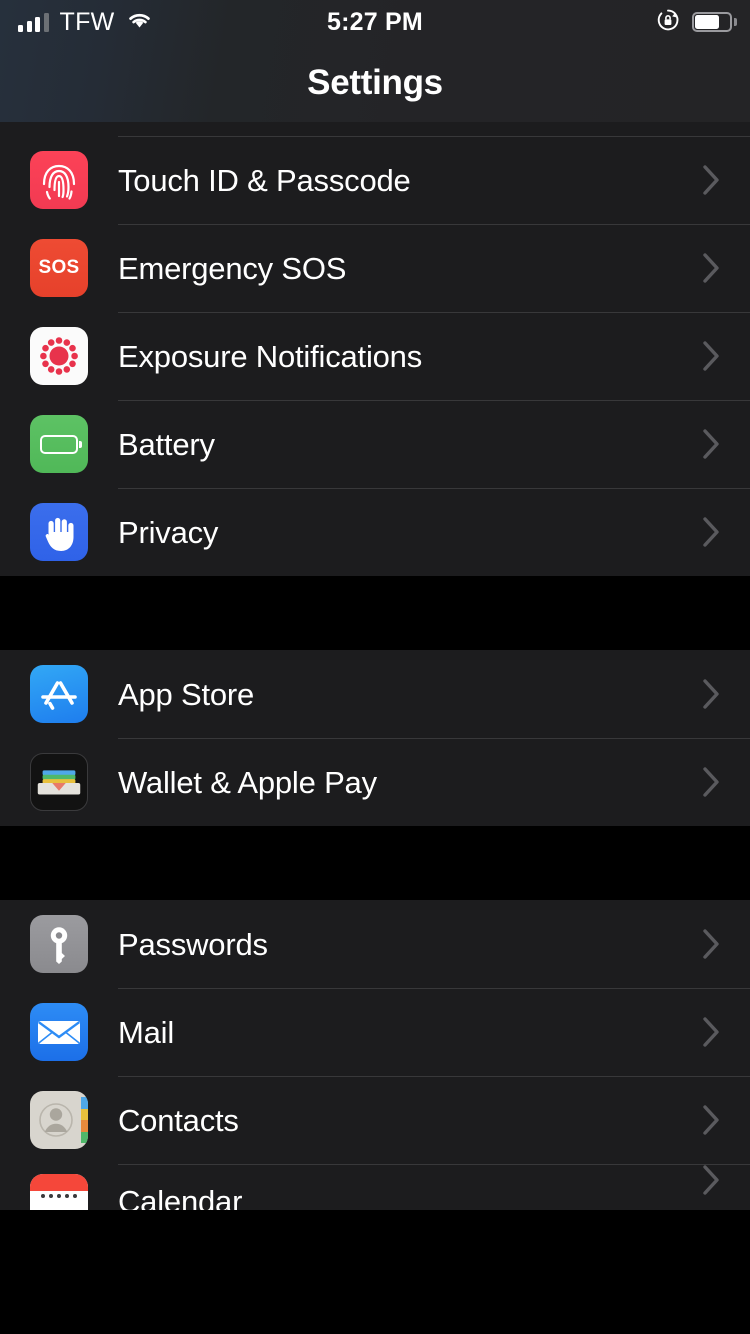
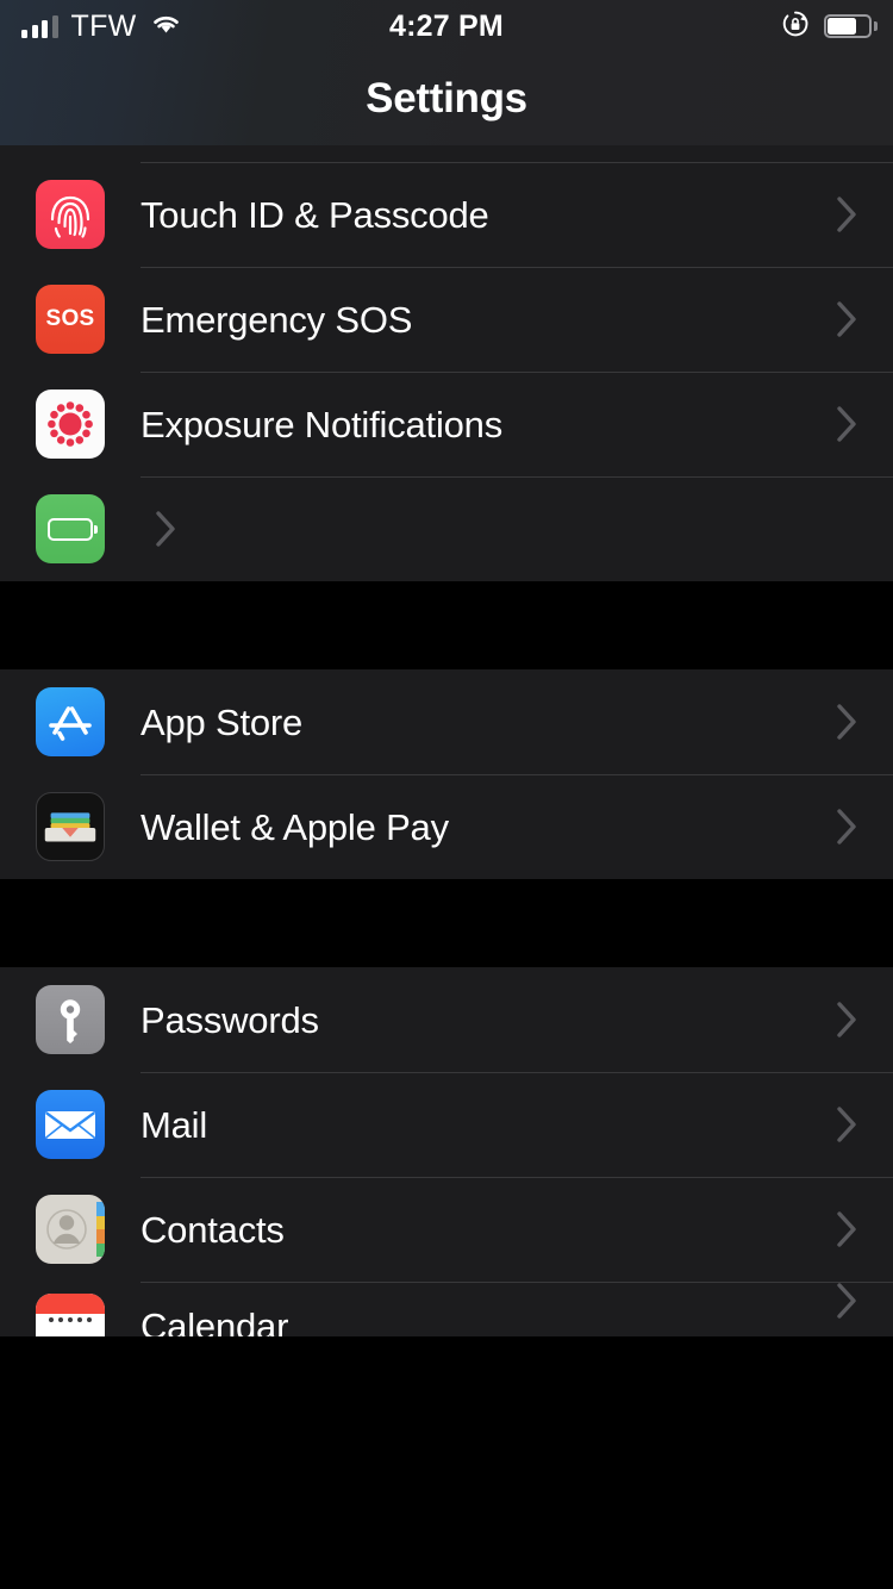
  Touch ID & Passcode
  SOS
  Emergency SOS
  Exposure Notifications
- Battery
- Privacy
  App Store
  Wallet & Apple Pay
  Passwords
  Mail
  Contacts
  Calendar
  TFW
- 5:27 PM
+ 4:27 PM
  Settings
